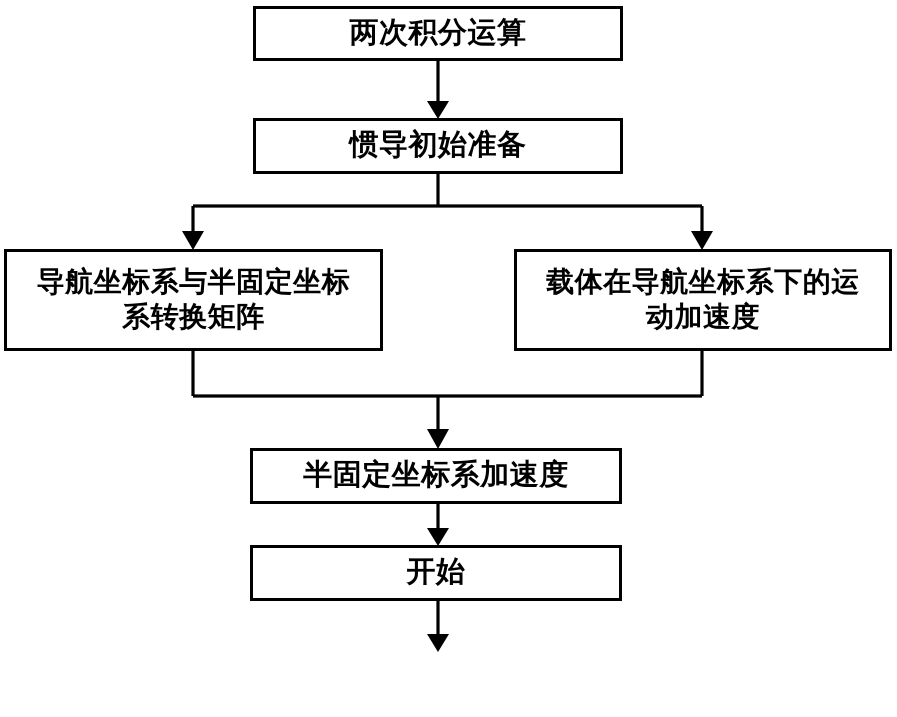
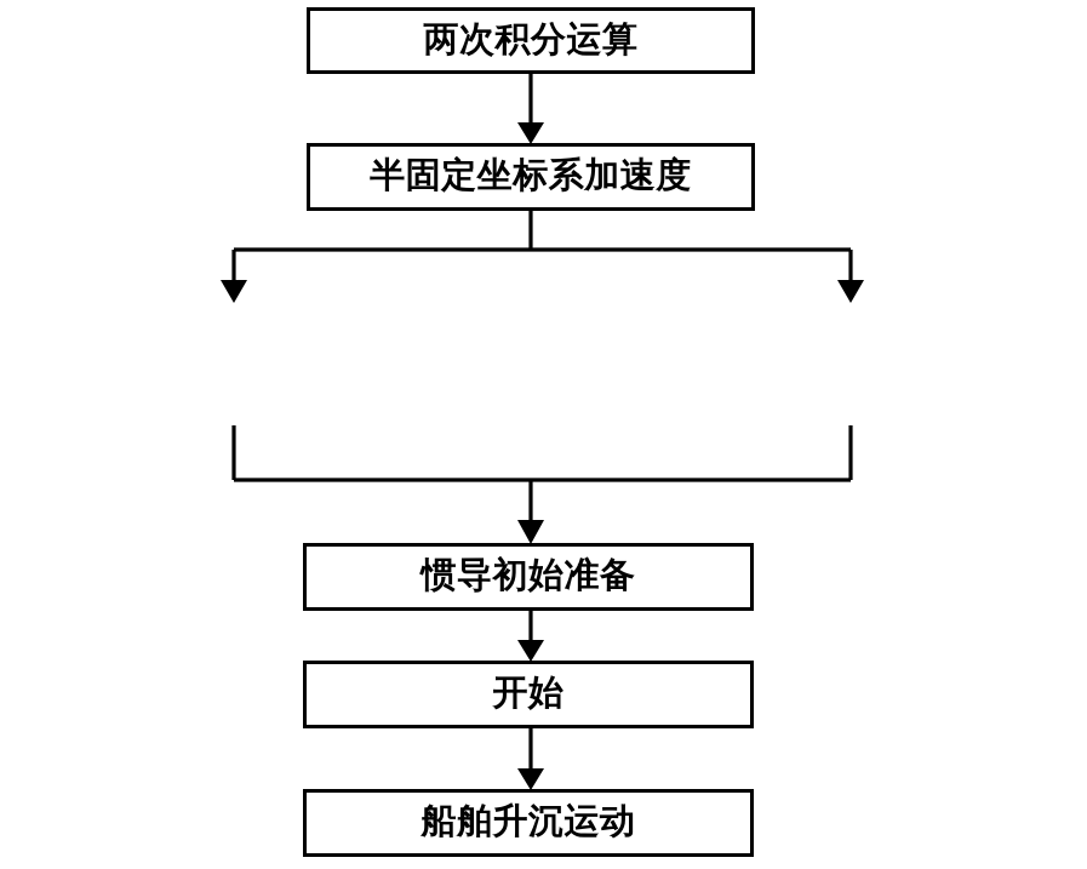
  两次积分运算
- 惯导初始准备
+ 半固定坐标系加速度
- 导航坐标系与半固定坐标
- 系转换矩阵
- 载体在导航坐标系下的运
- 动加速度
- 半固定坐标系加速度
+ 惯导初始准备
  开始
+ 船舶升沉运动
